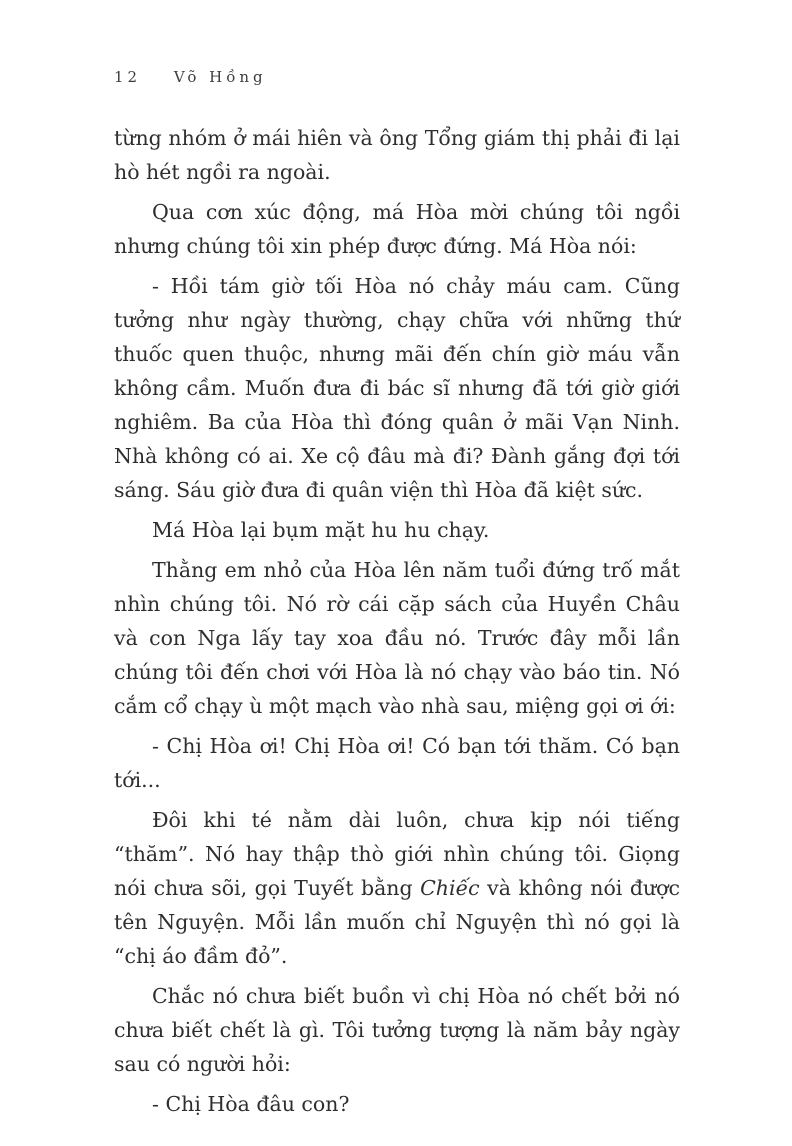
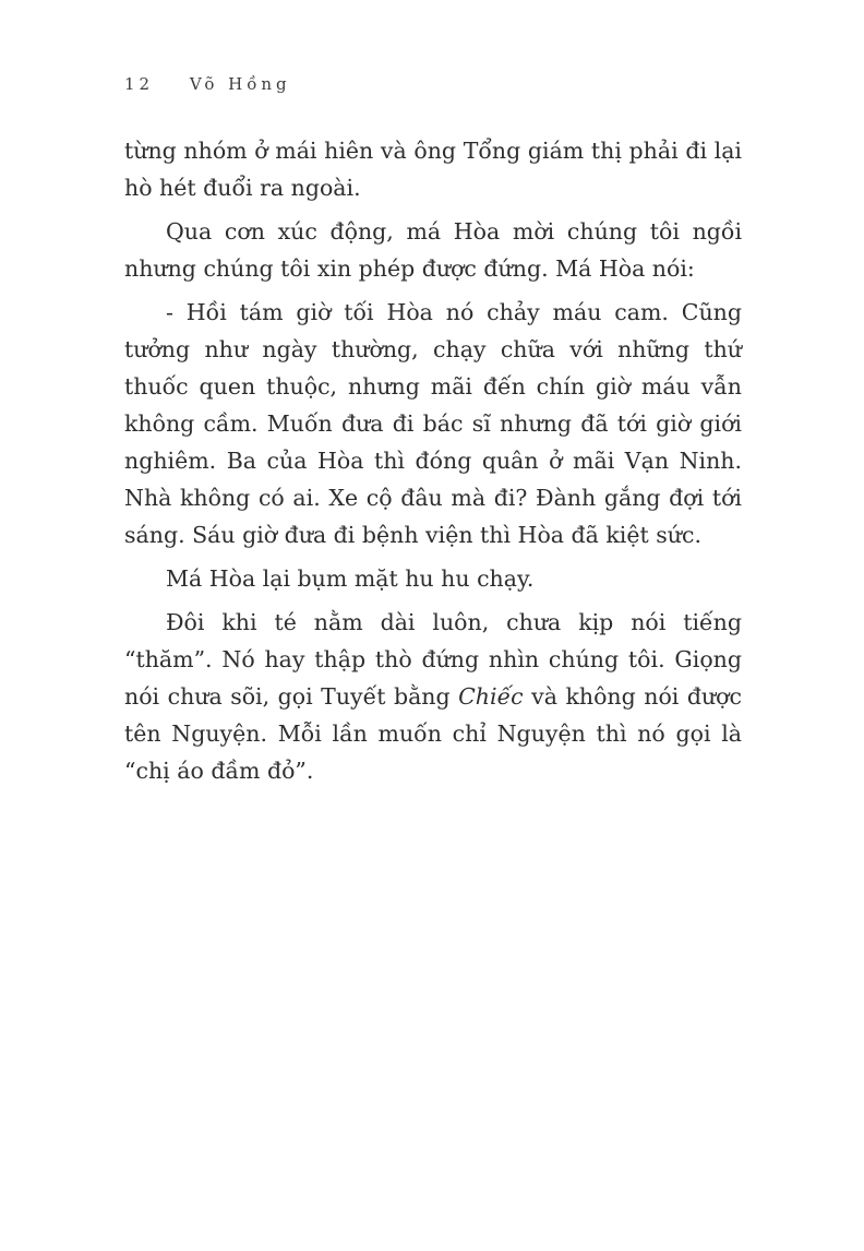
  12 Võ Hồng
- từng nhóm ở mái hiên và ông Tổng giám thị phải đi lại hò hét ngồi ra ngoài.
+ từng nhóm ở mái hiên và ông Tổng giám thị phải đi lại hò hét đuổi ra ngoài.
  Qua cơn xúc động, má Hòa mời chúng tôi ngồi nhưng chúng tôi xin phép được đứng. Má Hòa nói:
- - Hồi tám giờ tối Hòa nó chảy máu cam. Cũng tưởng như ngày thường, chạy chữa với những thứ thuốc quen thuộc, nhưng mãi đến chín giờ máu vẫn không cầm. Muốn đưa đi bác sĩ nhưng đã tới giờ giới nghiêm. Ba của Hòa thì đóng quân ở mãi Vạn Ninh. Nhà không có ai. Xe cộ đâu mà đi? Đành gắng đợi tới sáng. Sáu giờ đưa đi quân viện thì Hòa đã kiệt sức.
+ - Hồi tám giờ tối Hòa nó chảy máu cam. Cũng tưởng như ngày thường, chạy chữa với những thứ thuốc quen thuộc, nhưng mãi đến chín giờ máu vẫn không cầm. Muốn đưa đi bác sĩ nhưng đã tới giờ giới nghiêm. Ba của Hòa thì đóng quân ở mãi Vạn Ninh. Nhà không có ai. Xe cộ đâu mà đi? Đành gắng đợi tới sáng. Sáu giờ đưa đi bệnh viện thì Hòa đã kiệt sức.
  Má Hòa lại bụm mặt hu hu chạy.
- Thằng em nhỏ của Hòa lên năm tuổi đứng trố mắt nhìn chúng tôi. Nó rờ cái cặp sách của Huyền Châu và con Nga lấy tay xoa đầu nó. Trước đây mỗi lần chúng tôi đến chơi với Hòa là nó chạy vào báo tin. Nó cắm cổ chạy ù một mạch vào nhà sau, miệng gọi ơi ới:
- - Chị Hòa ơi! Chị Hòa ơi! Có bạn tới thăm. Có bạn tới...
- Đôi khi té nằm dài luôn, chưa kịp nói tiếng “thăm”. Nó hay thập thò giới nhìn chúng tôi. Giọng nói chưa sõi, gọi Tuyết bằng Chiếc và không nói được tên Nguyện. Mỗi lần muốn chỉ Nguyện thì nó gọi là “chị áo đầm đỏ”.
+ Đôi khi té nằm dài luôn, chưa kịp nói tiếng “thăm”. Nó hay thập thò đứng nhìn chúng tôi. Giọng nói chưa sõi, gọi Tuyết bằng Chiếc và không nói được tên Nguyện. Mỗi lần muốn chỉ Nguyện thì nó gọi là “chị áo đầm đỏ”.
- Chắc nó chưa biết buồn vì chị Hòa nó chết bởi nó chưa biết chết là gì. Tôi tưởng tượng là năm bảy ngày sau có người hỏi:
- - Chị Hòa đâu con?
